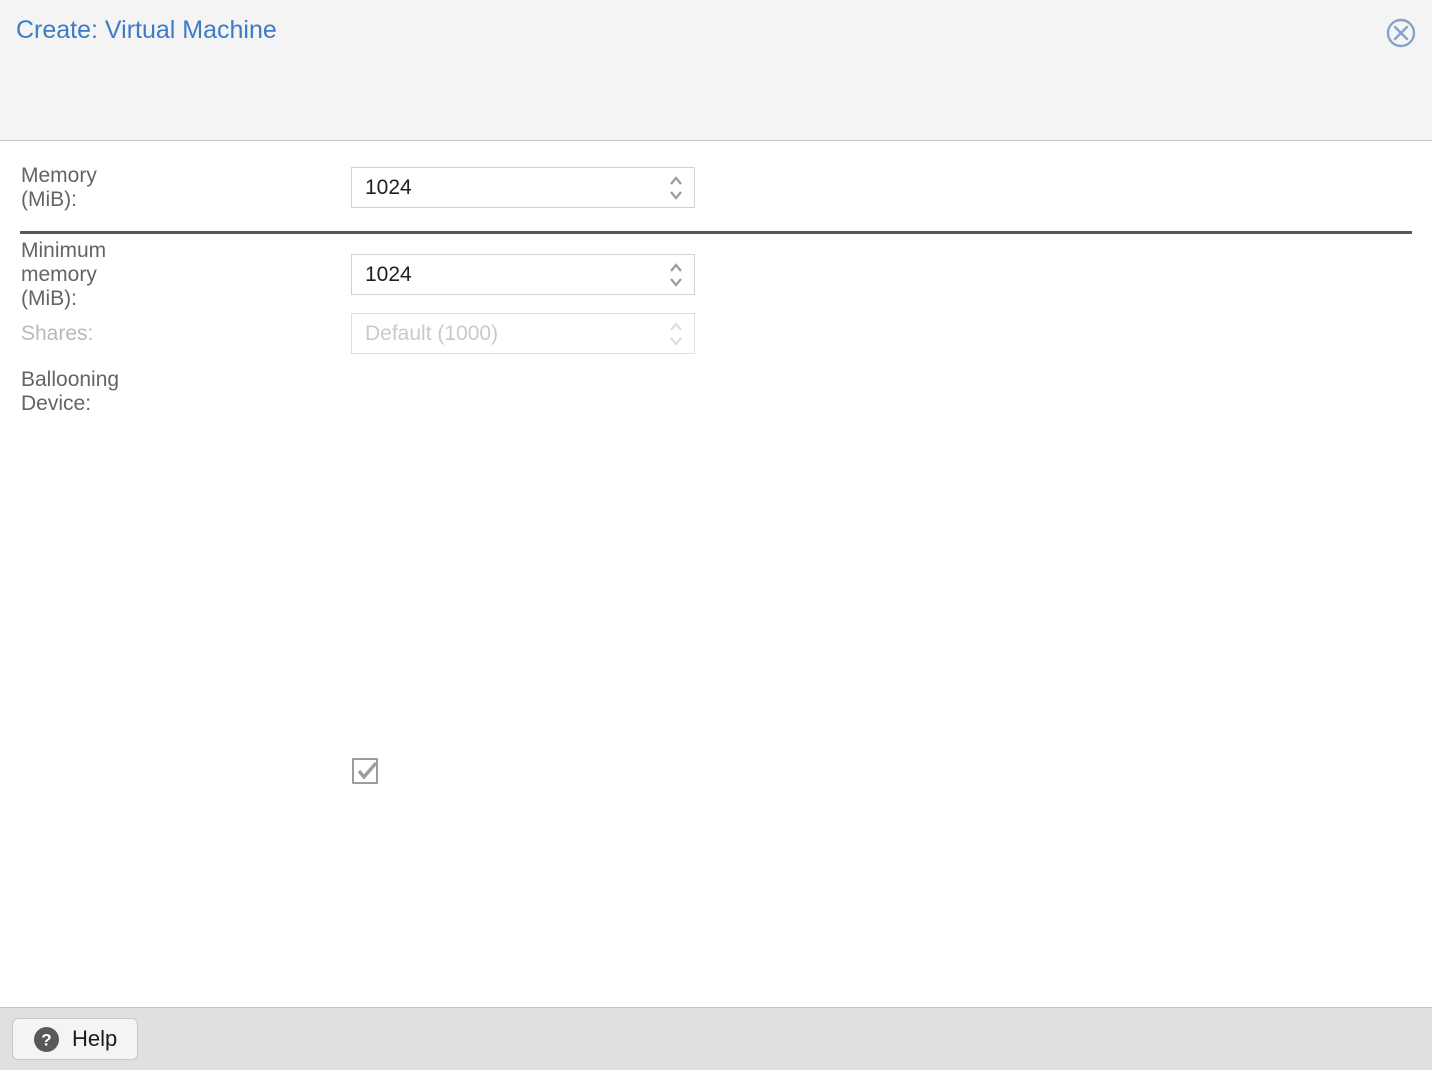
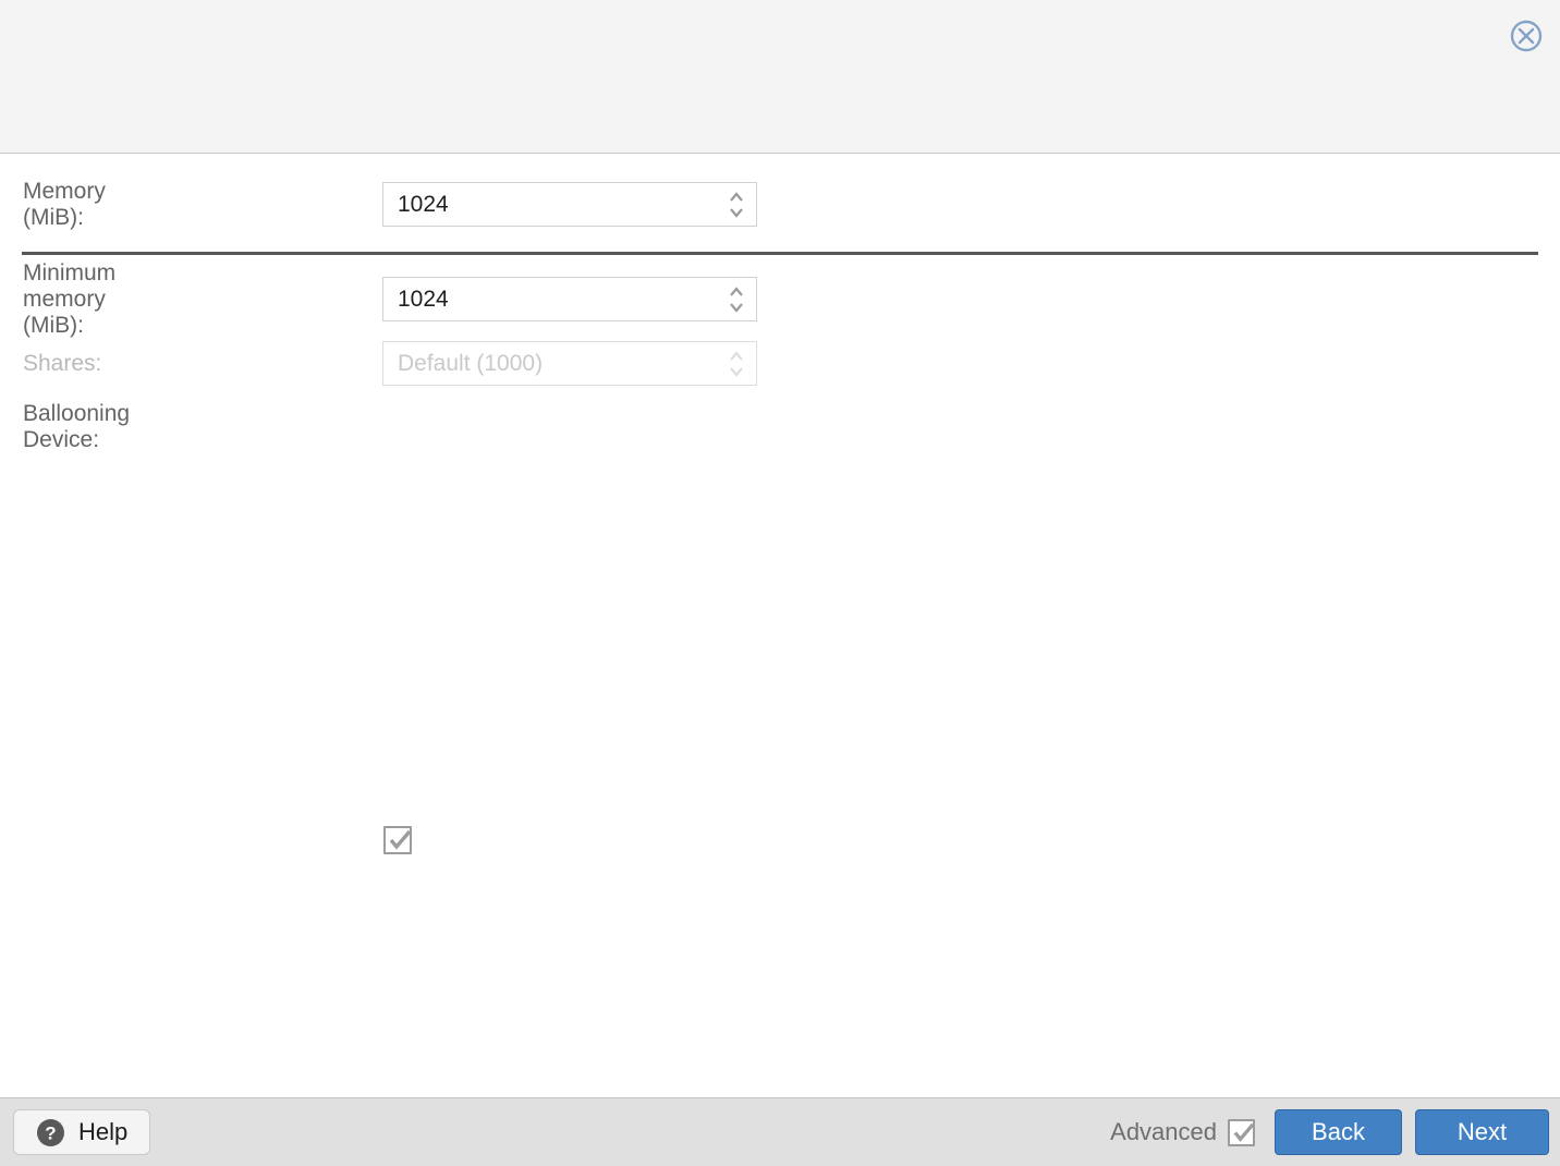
- Create: Virtual Machine
  Memory (MiB):
  1024
  Minimum memory (MiB):
  1024
  Shares:
  Default (1000)
  Ballooning Device:
  ?
  Help
+ Advanced
+ Back
+ Next
